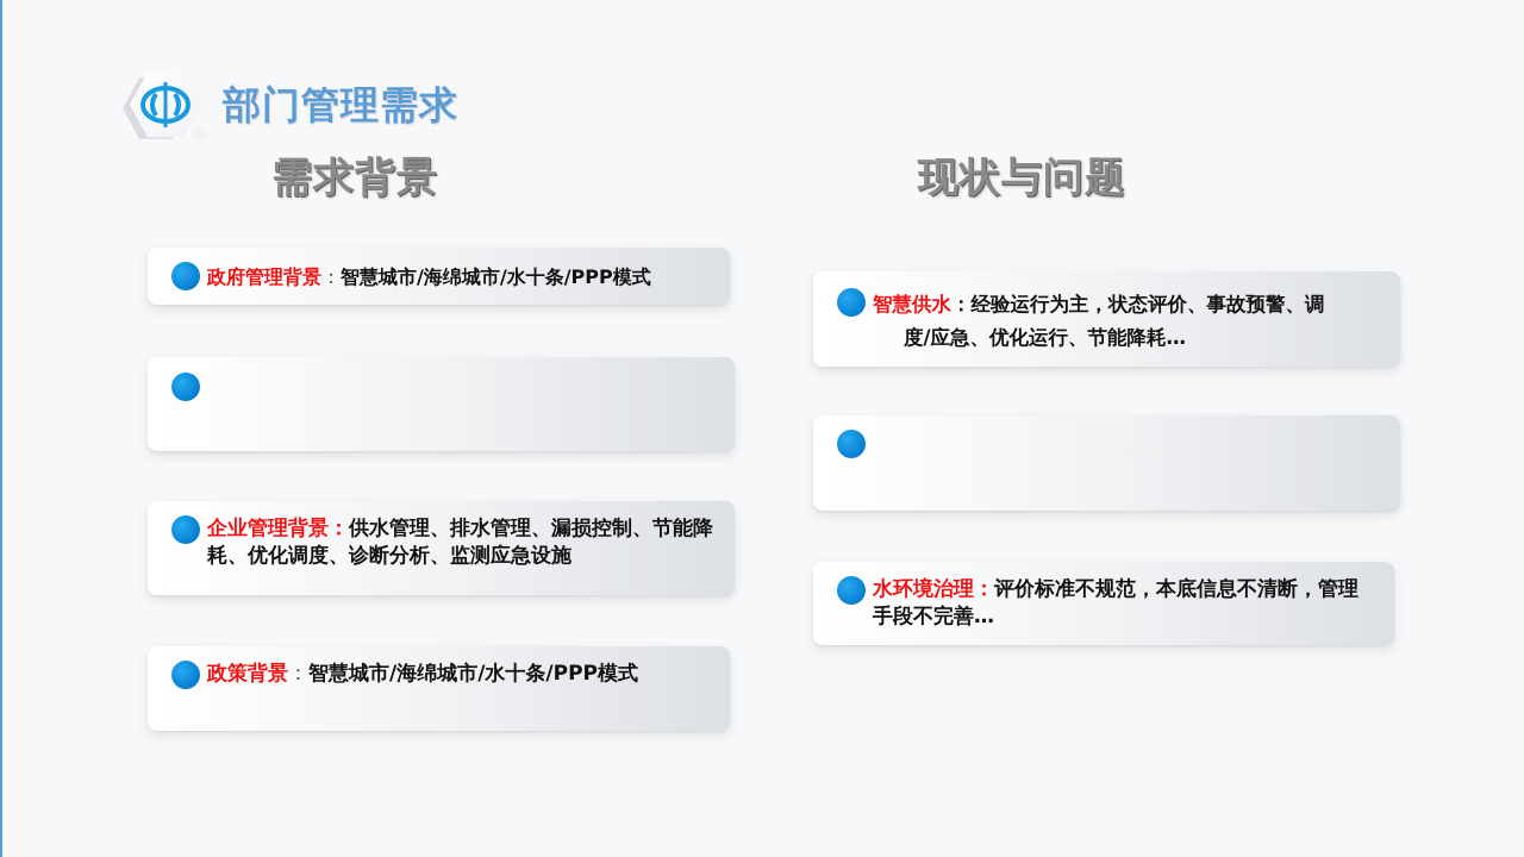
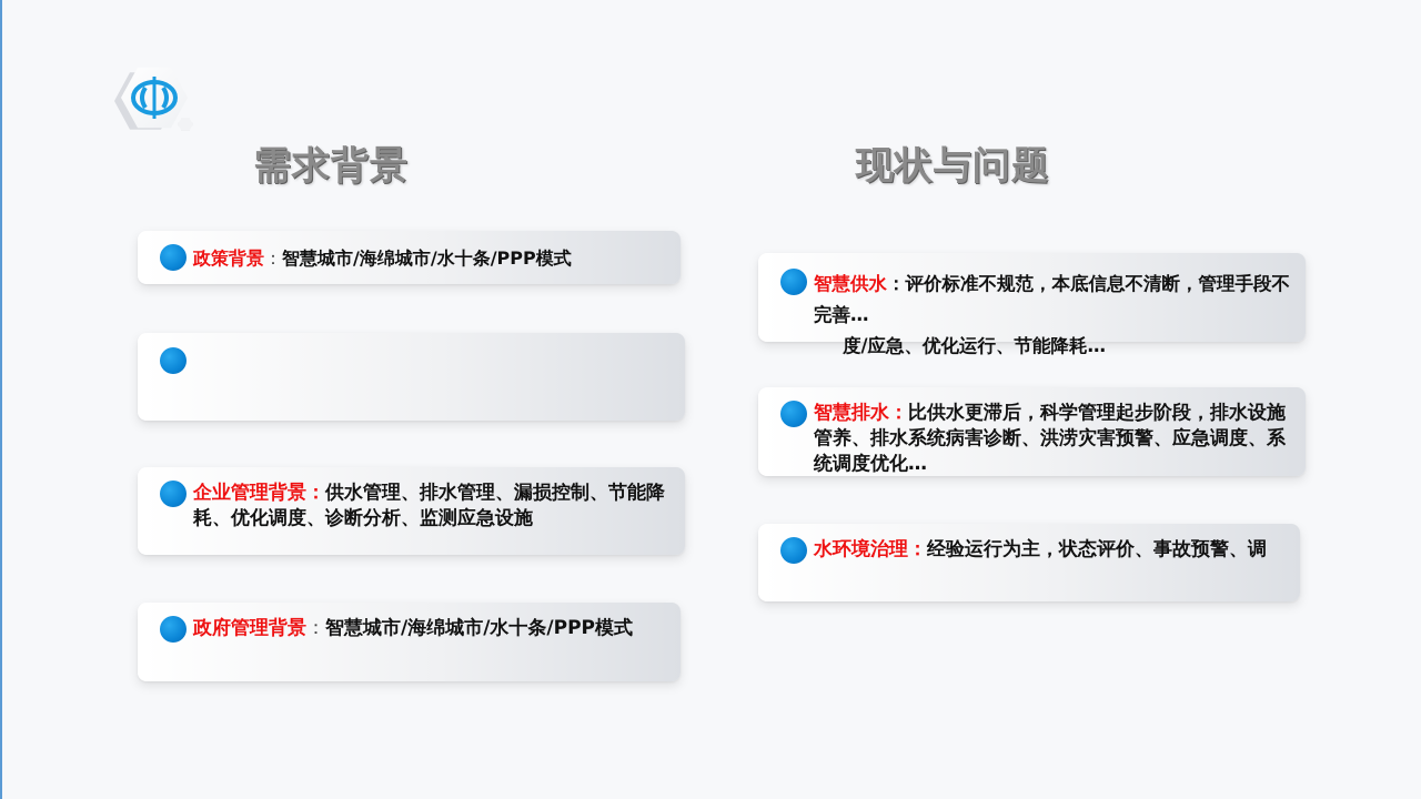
- 部门管理需求
  需求背景
  现状与问题
- 政府管理背景：智慧城市/海绵城市/水十条/PPP模式
+ 政策背景：智慧城市/海绵城市/水十条/PPP模式
  企业管理背景：供水管理、排水管理、漏损控制、节能降耗、优化调度、诊断分析、监测应急设施
- 政策背景：智慧城市/海绵城市/水十条/PPP模式
+ 政府管理背景：智慧城市/海绵城市/水十条/PPP模式
- 智慧供水：经验运行为主，状态评价、事故预警、调
+ 智慧供水：评价标准不规范，本底信息不清断，管理手段不完善…
  度/应急、优化运行、节能降耗…
+ 智慧排水：比供水更滞后，科学管理起步阶段，排水设施管养、排水系统病害诊断、洪涝灾害预警、应急调度、系统调度优化…
- 水环境治理：评价标准不规范，本底信息不清断，管理手段不完善…
+ 水环境治理：经验运行为主，状态评价、事故预警、调
